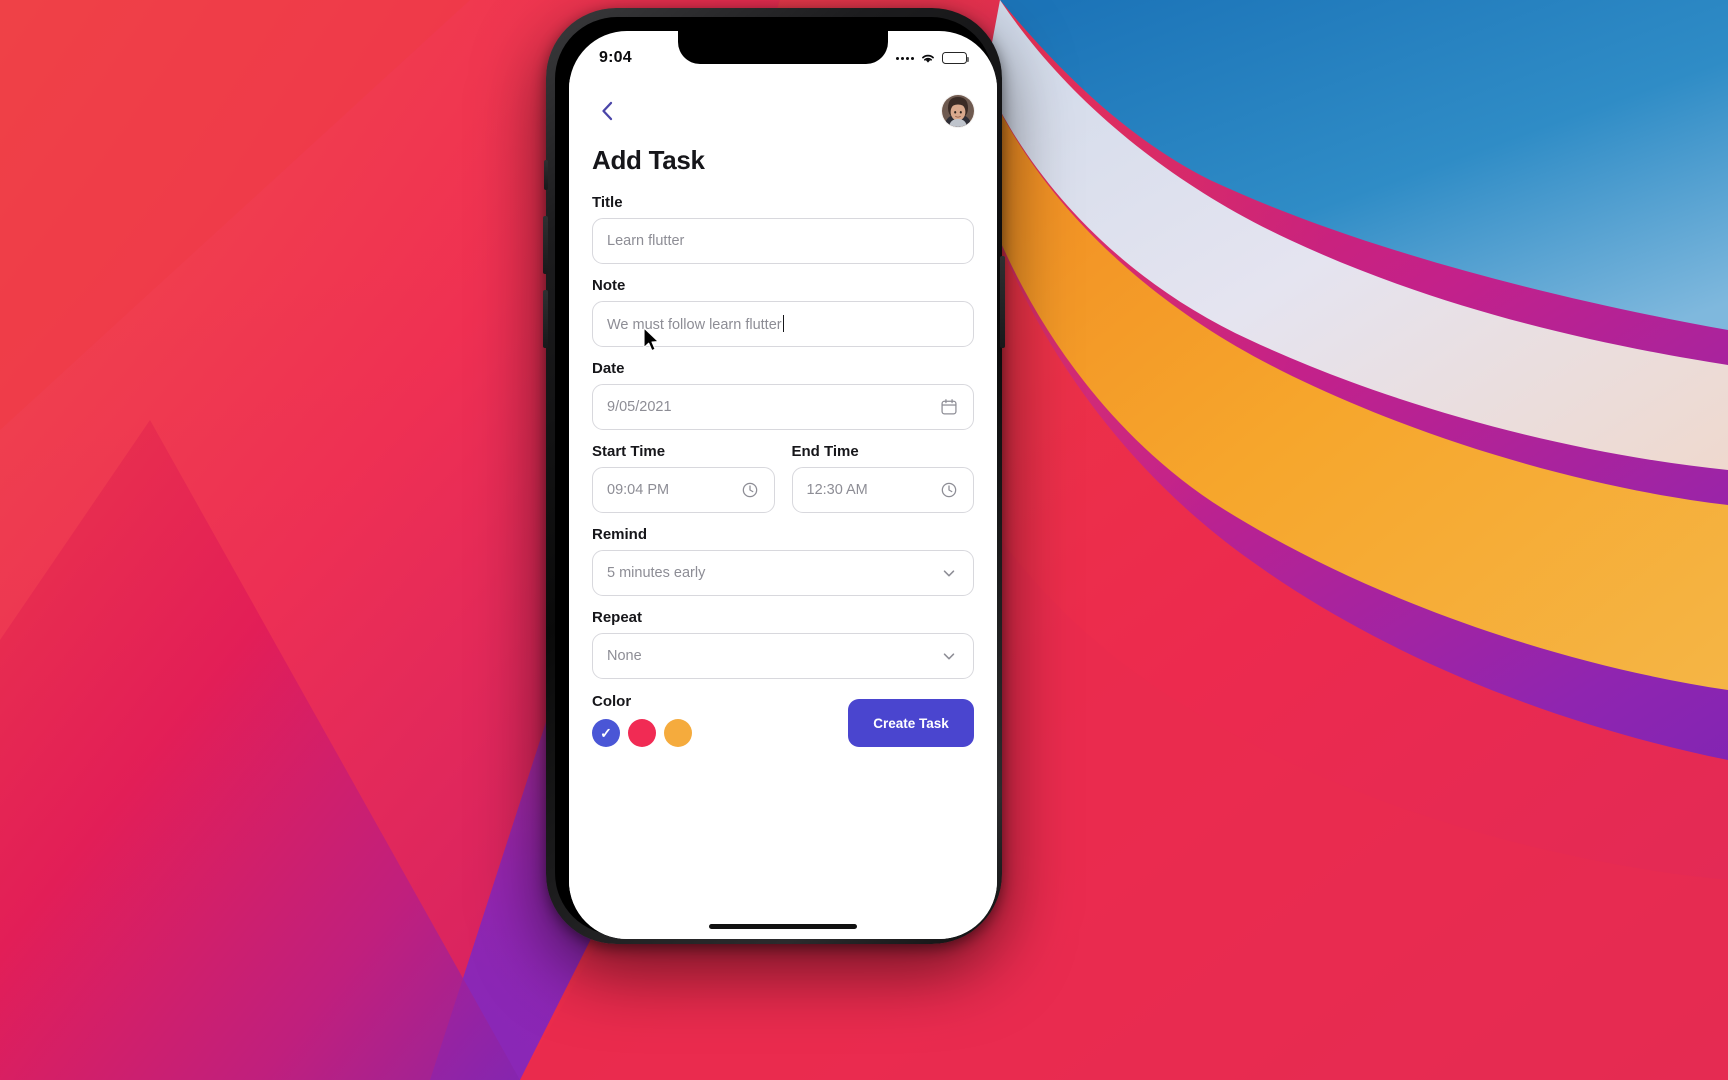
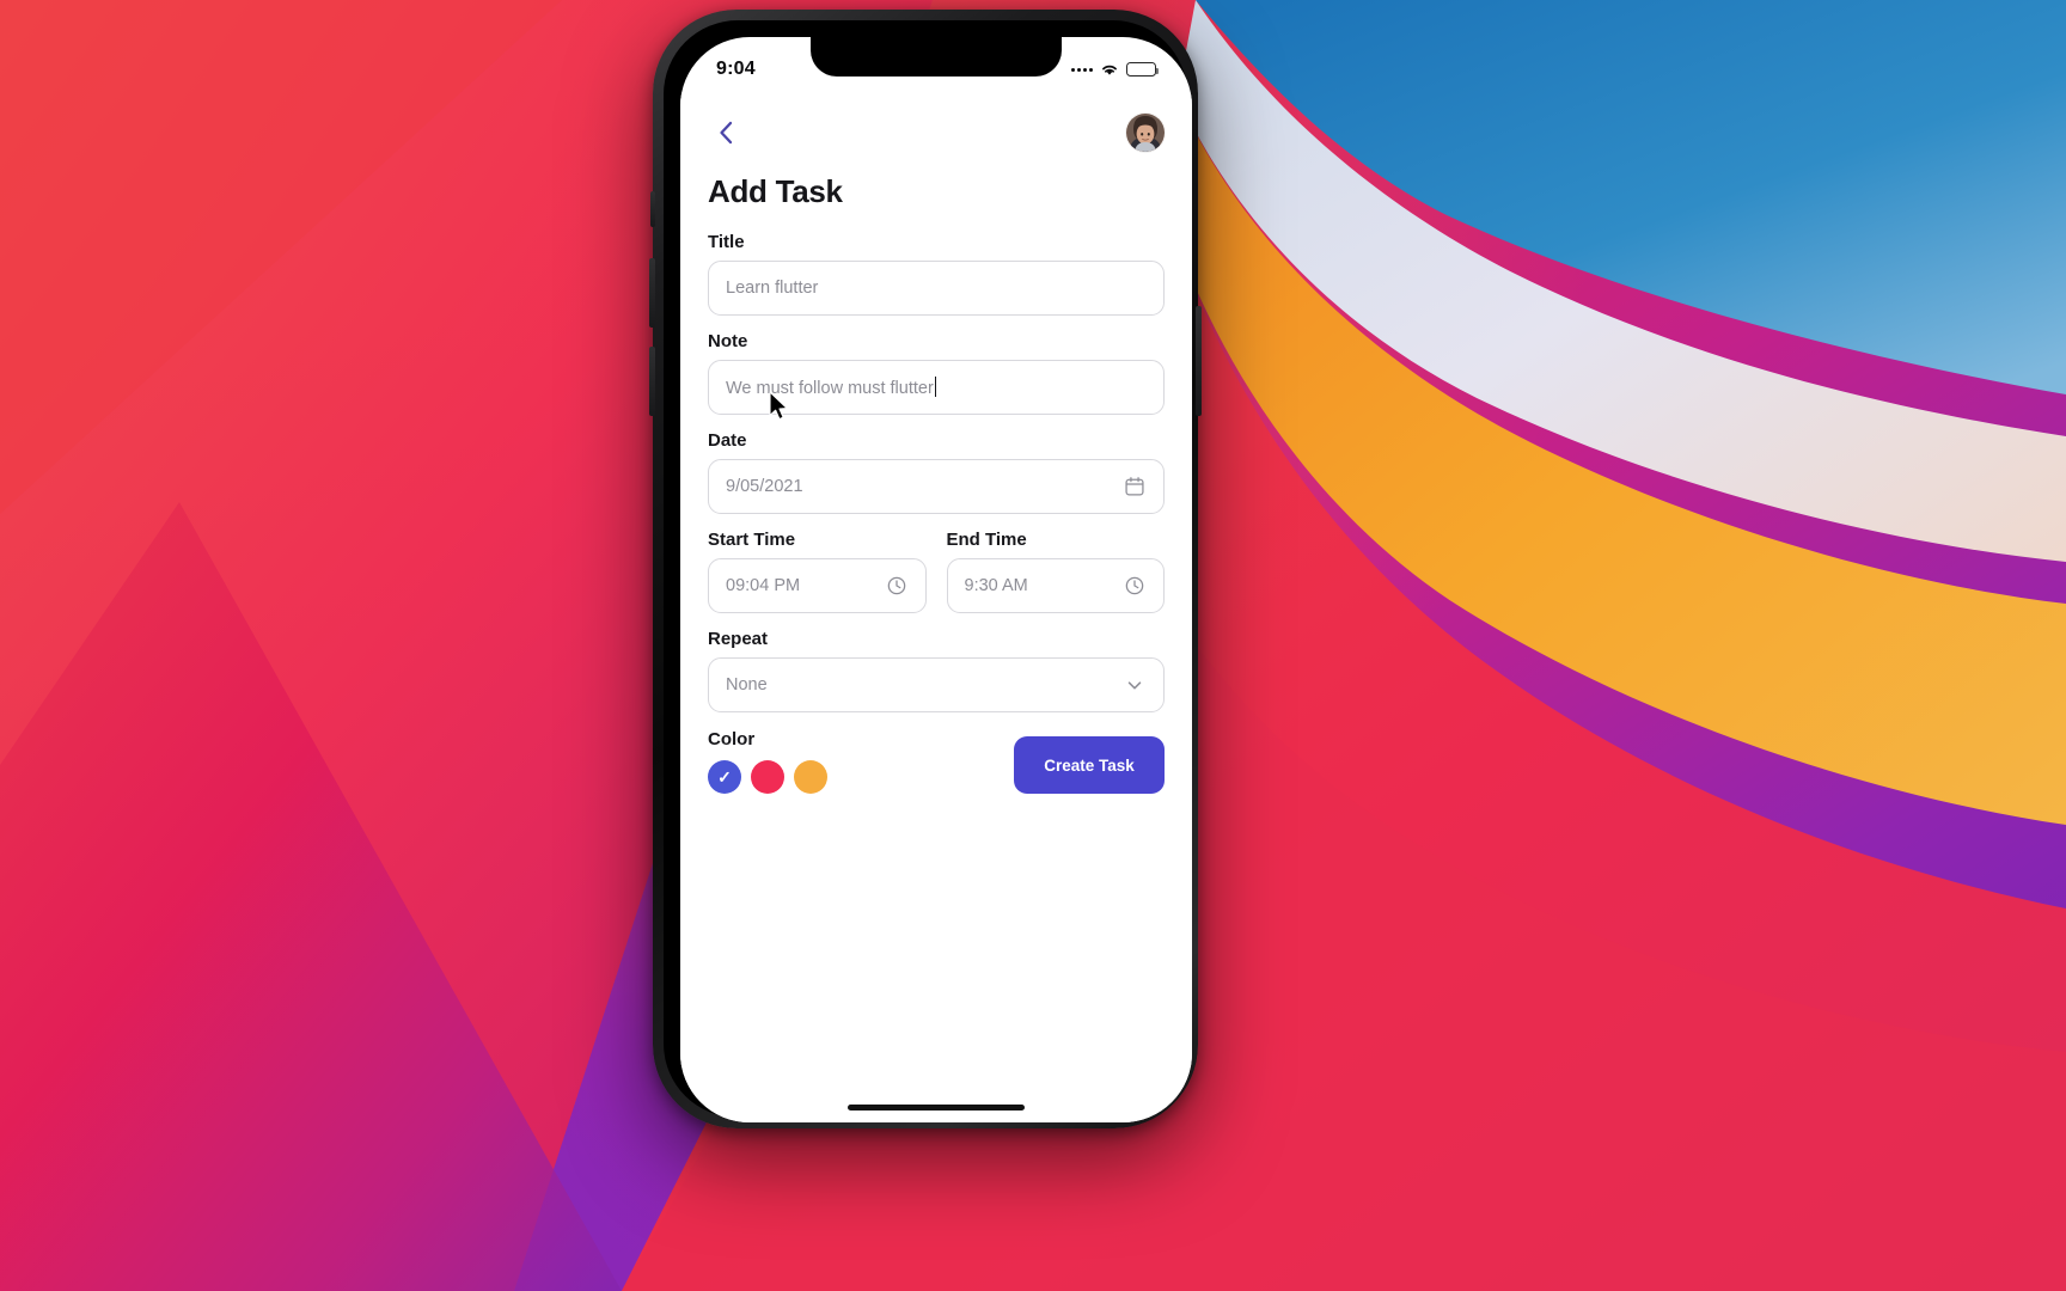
  9:04
  Add Task
  Title
  Learn flutter
  Note
- We must follow learn flutter
+ We must follow must flutter
  Date
  9/05/2021
  Start Time
  09:04 PM
  End Time
- 12:30 AM
+ 9:30 AM
- Remind
- 5 minutes early
  Repeat
  None
  Color
  ✓
  Create Task
